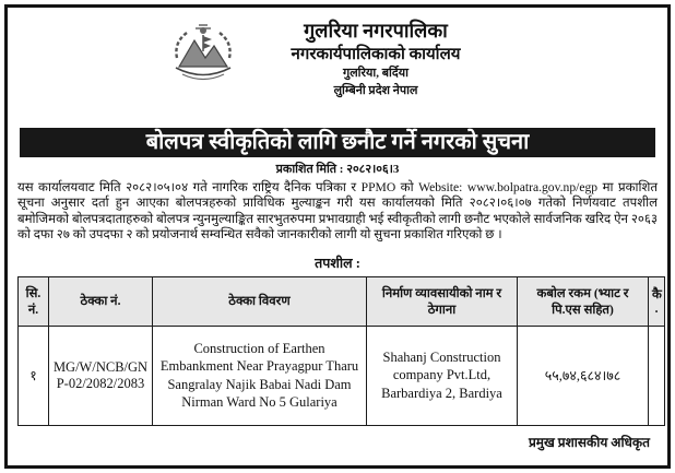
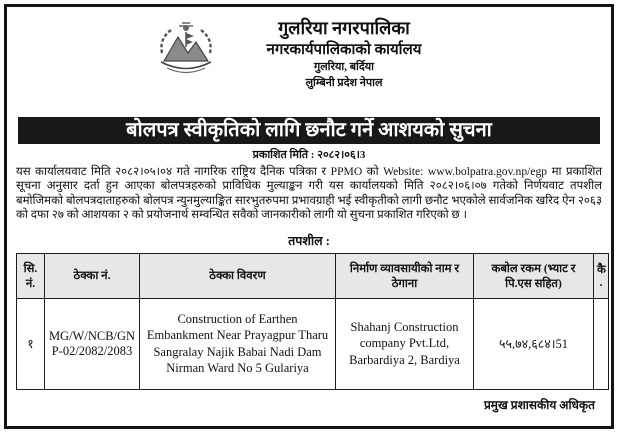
  गुलरिया नगरपालिका
  नगरकार्यपालिकाको कार्यालय
  गुलरिया, बर्दिया
  लुम्बिनी प्रदेश नेपाल
- बोलपत्र स्वीकृतिको लागि छनौट गर्ने नगरको सुचना
+ बोलपत्र स्वीकृतिको लागि छनौट गर्ने आशयको सुचना
  प्रकाशित मिति : २०८२।०६।3
- यस कार्यालयवाट मिति २०८२।०५।०४ गते नागरिक राष्ट्रिय दैनिक पत्रिका र PPMO को Website: www.bolpatra.gov.np/egp मा प्रकाशित सूचना अनुसार दर्ता हुन आएका बोलपत्रहरुको प्राविधिक मुल्याङ्कन गरी यस कार्यालयको मिति २०८२।०६।०७ गतेको निर्णयवाट तपशील बमोजिमको बोलपत्रदाताहरुको बोलपत्र न्युनमुल्याङ्कित सारभुतरुपमा प्रभावग्राही भई स्वीकृतीको लागी छनौट भएकोले सार्वजनिक खरिद ऐन २०६३ को दफा २७ को उपदफा २ को प्रयोजनार्थ सम्वन्धित सवैको जानकारीको लागी यो सुचना प्रकाशित गरिएको छ ।
+ यस कार्यालयवाट मिति २०८२।०५।०४ गते नागरिक राष्ट्रिय दैनिक पत्रिका र PPMO को Website: www.bolpatra.gov.np/egp मा प्रकाशित सूचना अनुसार दर्ता हुन आएका बोलपत्रहरुको प्राविधिक मुल्याङ्कन गरी यस कार्यालयको मिति २०८२।०६।०७ गतेको निर्णयवाट तपशील बमोजिमको बोलपत्रदाताहरुको बोलपत्र न्युनमुल्याङ्कित सारभुतरुपमा प्रभावग्राही भई स्वीकृतीको लागी छनौट भएकोले सार्वजनिक खरिद ऐन २०६३ को दफा २७ को आशयका २ को प्रयोजनार्थ सम्वन्धित सवैको जानकारीको लागी यो सुचना प्रकाशित गरिएको छ ।
  तपशील :
  सि. नं.	ठेक्का नं.	ठेक्का विवरण	निर्माण व्यावसायीको नाम र ठेगाना	कबोल रकम (भ्याट र पि.एस सहित)	कै.
- १	MG/W/NCB/GNP-02/2082/2083	Construction of Earthen Embankment Near Prayagpur Tharu Sangralay Najik Babai Nadi Dam Nirman Ward No 5 Gulariya	Shahanj Construction company Pvt.Ltd, Barbardiya 2, Bardiya	५५,७४,६८४।७८
+ १	MG/W/NCB/GNP-02/2082/2083	Construction of Earthen Embankment Near Prayagpur Tharu Sangralay Najik Babai Nadi Dam Nirman Ward No 5 Gulariya	Shahanj Construction company Pvt.Ltd, Barbardiya 2, Bardiya	५५,७४,६८४।51
  प्रमुख प्रशासकीय अधिकृत
